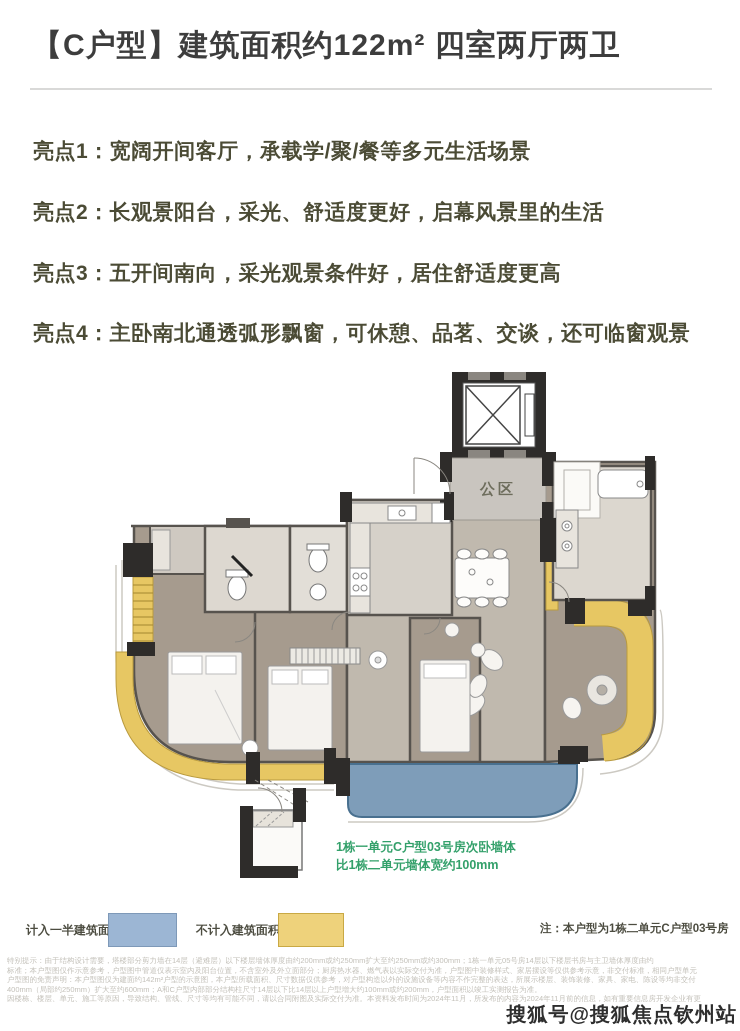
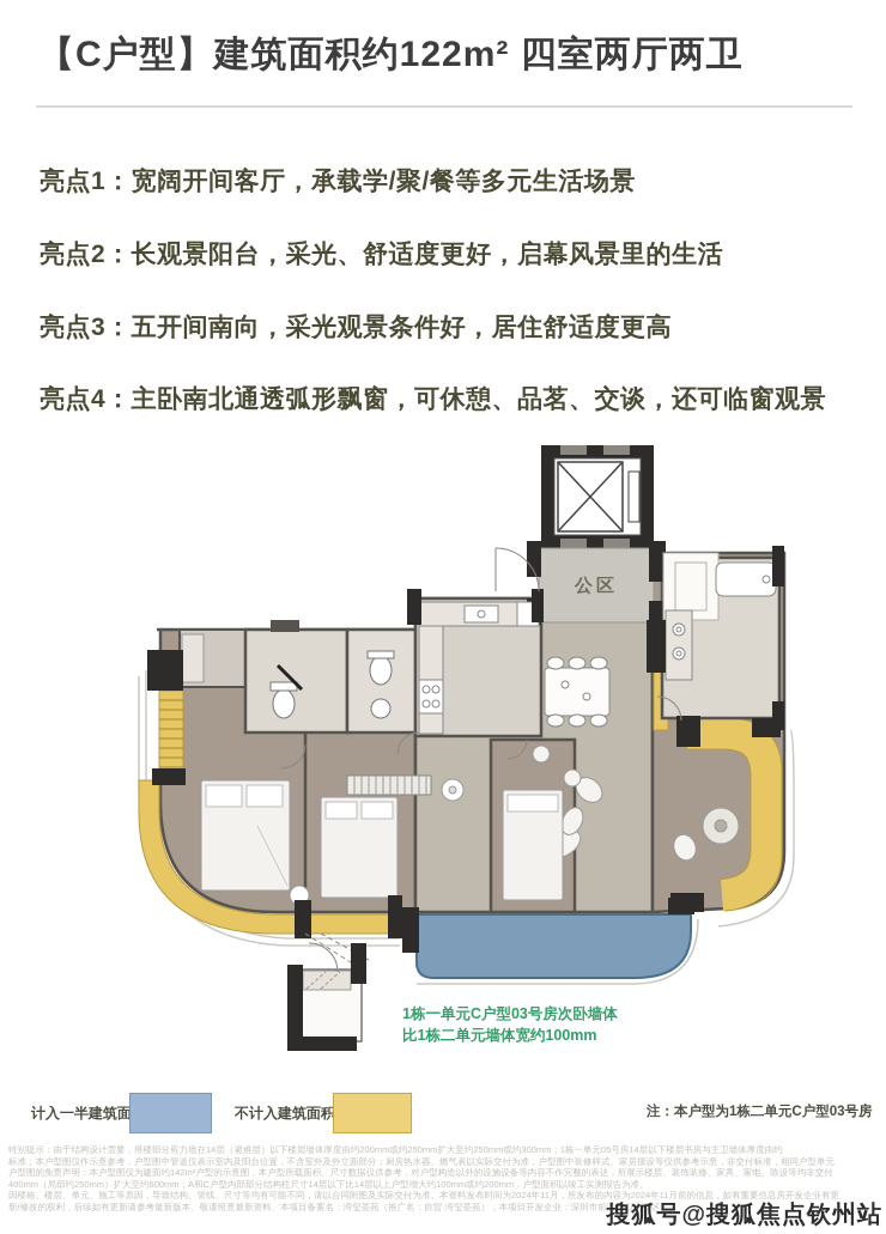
  【C户型】建筑面积约122m² 四室两厅两卫
  亮点1：宽阔开间客厅，承载学/聚/餐等多元生活场景
  亮点2：长观景阳台，采光、舒适度更好，启幕风景里的生活
  亮点3：五开间南向，采光观景条件好，居住舒适度更高
  亮点4：主卧南北通透弧形飘窗，可休憩、品茗、交谈，还可临窗观景
  公区
  1栋一单元C户型03号房次卧墙体
  比1栋二单元墙体宽约100mm
  计入一半建筑面
  不计入建筑面积
  注：本户型为1栋二单元C户型03号房
  特别提示：由于结构设计需要，塔楼部分剪力墙在14层（避难层）以下楼层墙体厚度由约200mm或约250mm扩大至约250mm或约300mm；1栋一单元05号房14层以下楼层书房与主卫墙体厚度由约
  标准；本户型图仅作示意参考，户型图中管道仅表示室内及阳台位置，不含室外及外立面部分；厨房热水器、燃气表以实际交付为准，户型图中装修样式、家居摆设等仅供参考示意，非交付标准，相同户型单元
  户型图的免责声明：本户型图仅为建面约142m²户型的示意图，本户型所载面积、尺寸数据仅供参考，对户型构造以外的设施设备等内容不作完整的表达，所展示楼层、装饰装修、家具、家电、陈设等均非交付
  400mm（局部约250mm）扩大至约600mm；A和C户型内部部分结构柱尺寸14层以下比14层以上户型增大约100mm或约200mm，户型面积以竣工实测报告为准。
  因楼栋、楼层、单元、施工等原因，导致结构、管线、尺寸等均有可能不同，请以合同附图及实际交付为准。本资料发布时间为2024年11月，所发布的内容为2024年11月前的信息，如有重要信息房开发企业有更
+ 新/修改的权利，后续如有更新请参考最新版本、敬请留意最新资料、本项目备案名：湾玺荟苑（推广名：自贸·湾玺荟苑），本项目开发企业：深圳市前海蛇口自贸区...
  搜狐号@搜狐焦点钦州站
